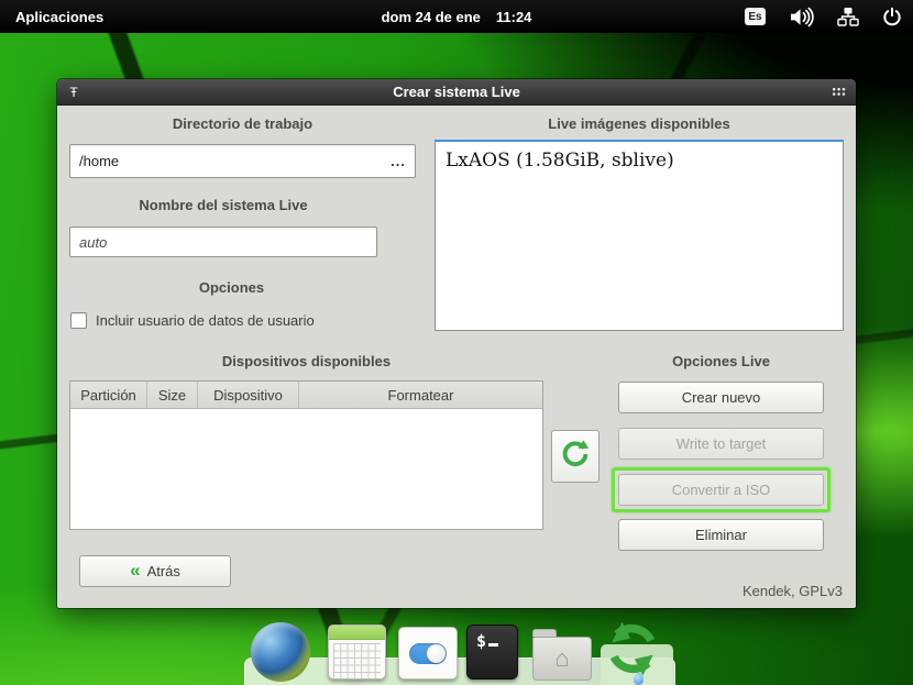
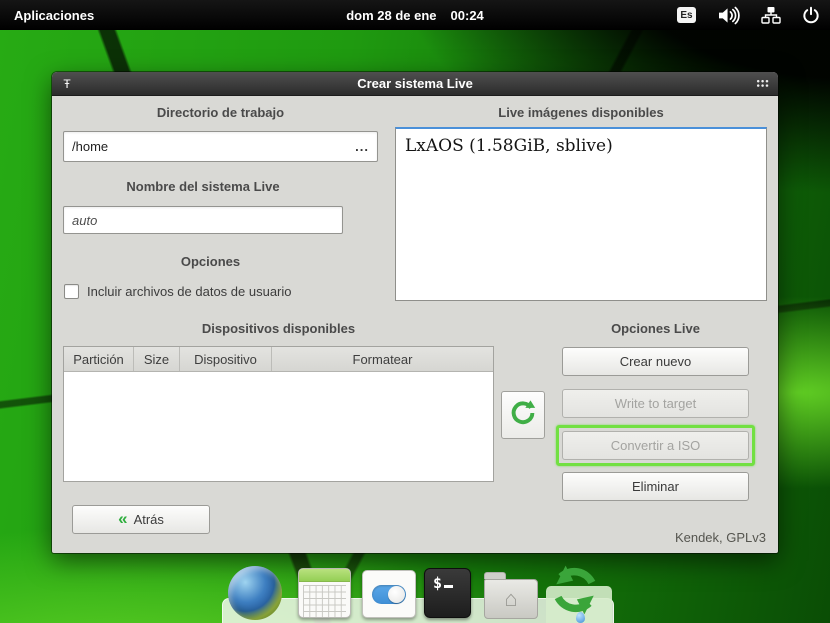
  Aplicaciones
- dom 24 de ene
+ dom 28 de ene
- 11:24
+ 00:24
  Es
  Ŧ
  Crear sistema Live
  Directorio de trabajo
  /home
  ...
  Nombre del sistema Live
  auto
  Opciones
- Incluir usuario de datos de usuario
+ Incluir archivos de datos de usuario
  Dispositivos disponibles
  Partición
  Size
  Dispositivo
  Formatear
  Live imágenes disponibles
  LxAOS (1.58GiB, sblive)
  Opciones Live
  Crear nuevo
  Write to target
  Convertir a ISO
  Eliminar
  «
  Atrás
  Kendek, GPLv3
  $
  ⌂
